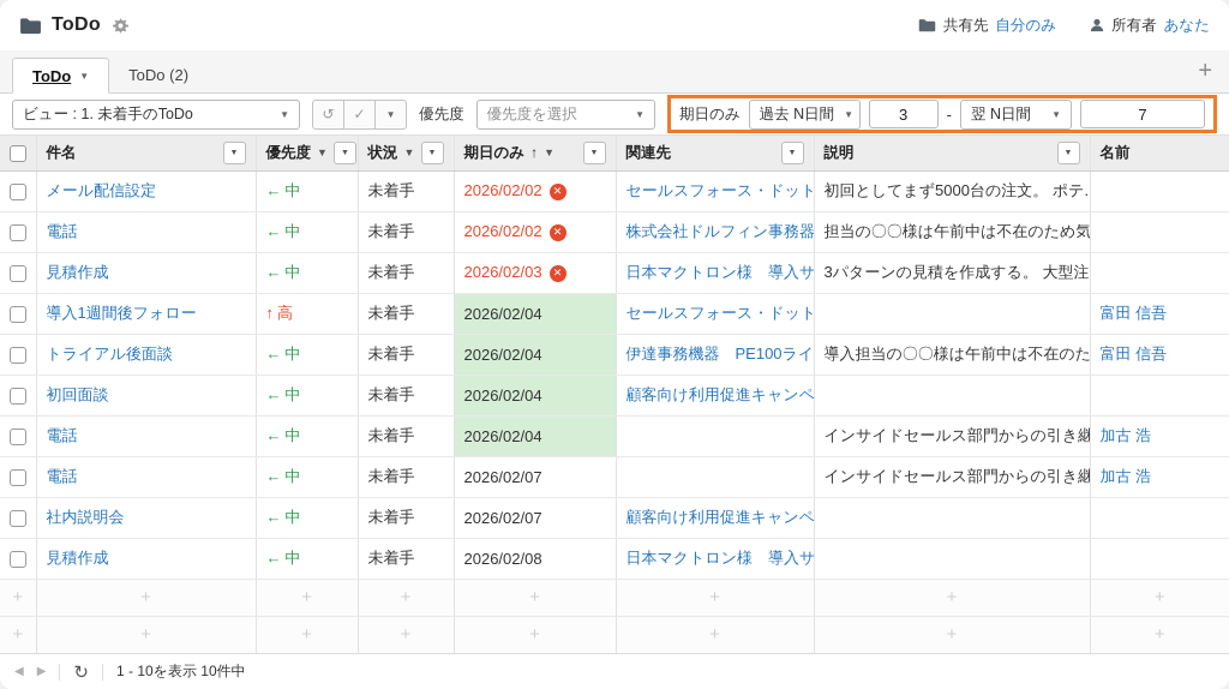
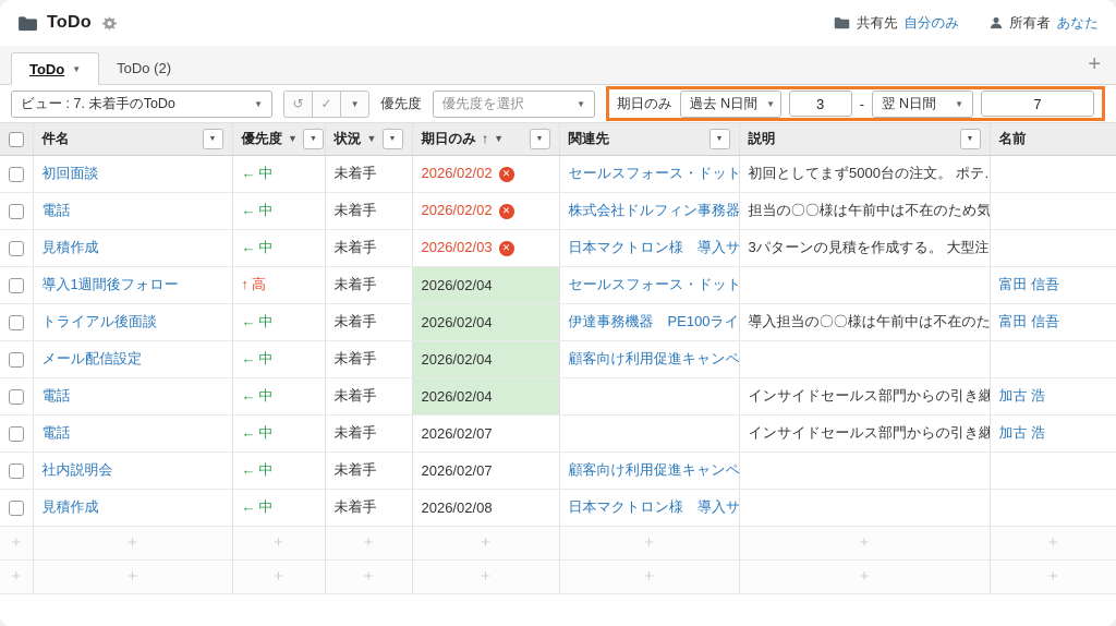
  ToDo
  共有先
  自分のみ
  所有者
  あなた
  ToDo
  ▼
  ToDo (2)
  +
- ビュー : 1. 未着手のToDo
+ ビュー : 7. 未着手のToDo
  ▼
  ↺
  ✓
  ▼
  優先度
  優先度を選択
  ▼
  期日のみ
  過去 N日間
  ▼
  3
  -
  翌 N日間
  ▼
  7
  	件名	優先度 ▼	状況 ▼	期日のみ ↑ ▼	関連先	説明	名前
- 	メール配信設定	← 中	未着手	2026/02/02 ✕	セールスフォース・ドット	初回としてまず5000台の注文。 ポテ.
+ 	初回面談	← 中	未着手	2026/02/02 ✕	セールスフォース・ドット	初回としてまず5000台の注文。 ポテ.
  	電話	← 中	未着手	2026/02/02 ✕	株式会社ドルフィン事務器	担当の〇〇様は午前中は不在のため気
  	見積作成	← 中	未着手	2026/02/03 ✕	日本マクトロン様 導入サ	3パターンの見積を作成する。 大型注
  	導入1週間後フォロー	↑ 高	未着手	2026/02/04	セールスフォース・ドット		富田 信吾
  	トライアル後面談	← 中	未着手	2026/02/04	伊達事務機器 PE100ライ	導入担当の〇〇様は午前中は不在のた	富田 信吾
- 	初回面談	← 中	未着手	2026/02/04	顧客向け利用促進キャンペ
+ 	メール配信設定	← 中	未着手	2026/02/04	顧客向け利用促進キャンペ
  	電話	← 中	未着手	2026/02/04		インサイドセールス部門からの引き継	加古 浩
  	電話	← 中	未着手	2026/02/07		インサイドセールス部門からの引き継	加古 浩
  	社内説明会	← 中	未着手	2026/02/07	顧客向け利用促進キャンペ
  	見積作成	← 中	未着手	2026/02/08	日本マクトロン様 導入サ
  +	+	+	+	+	+	+	+
  +	+	+	+	+	+	+	+
- ◀
- ▶
- ↻
- 1 - 10を表示 10件中
